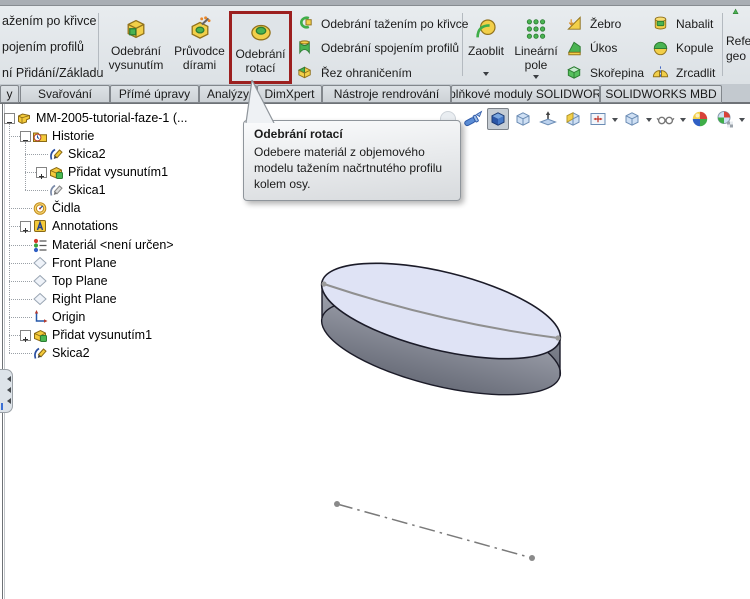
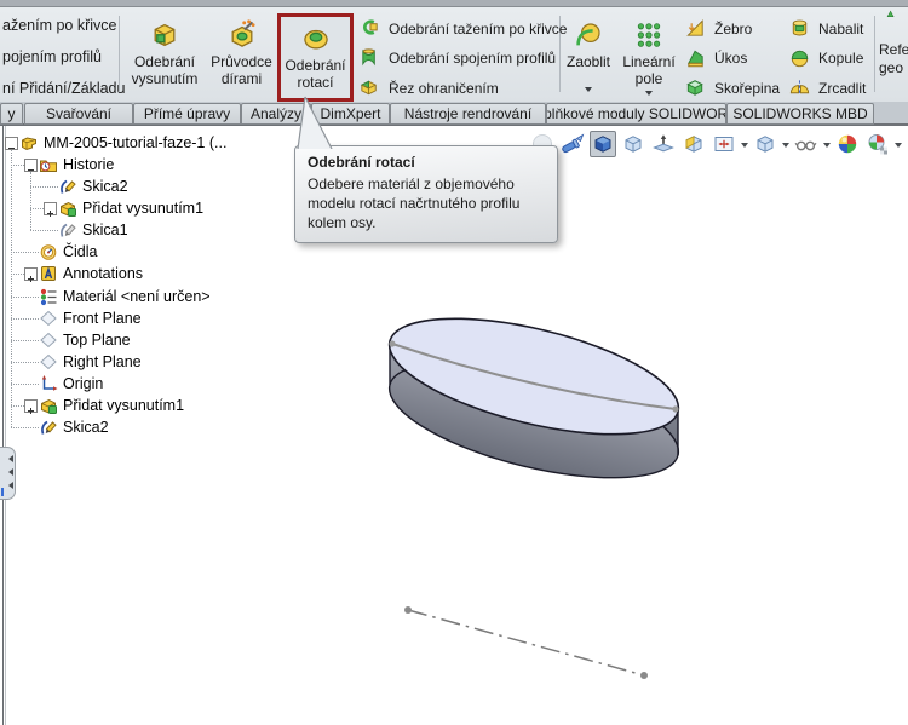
  ažením po křivce
  pojením profilů
  ní Přidání/Základu
  Odebrání
  vysunutím
  Průvodce
  dírami
  Odebrání
  rotací
  Odebrání tažením po křivce
  Odebrání spojením profilů
  Řez ohraničením
  Žebro
  Úkos
  Skořepina
  Nabalit
  Kopule
  Zrcadlit
  Zaoblit
  Lineární
  pole
  Refe
  geo
  y
  Svařování
  Přímé úpravy
  Analýzy
  DimXpert
  Nástroje rendrování
  plňkové moduly SOLIDWOR
  SOLIDWORKS MBD
  MM-2005-tutorial-faze-1 (...
  Historie
  Skica2
  Přidat vysunutím1
  Skica1
  Čidla
  Annotations
  Materiál <není určen>
  Front Plane
  Top Plane
  Right Plane
  Origin
  Přidat vysunutím1
  Skica2
  Odebrání rotací
- Odebere materiál z objemového modelu tažením načrtnutého profilu kolem osy.
+ Odebere materiál z objemového modelu rotací načrtnutého profilu kolem osy.
